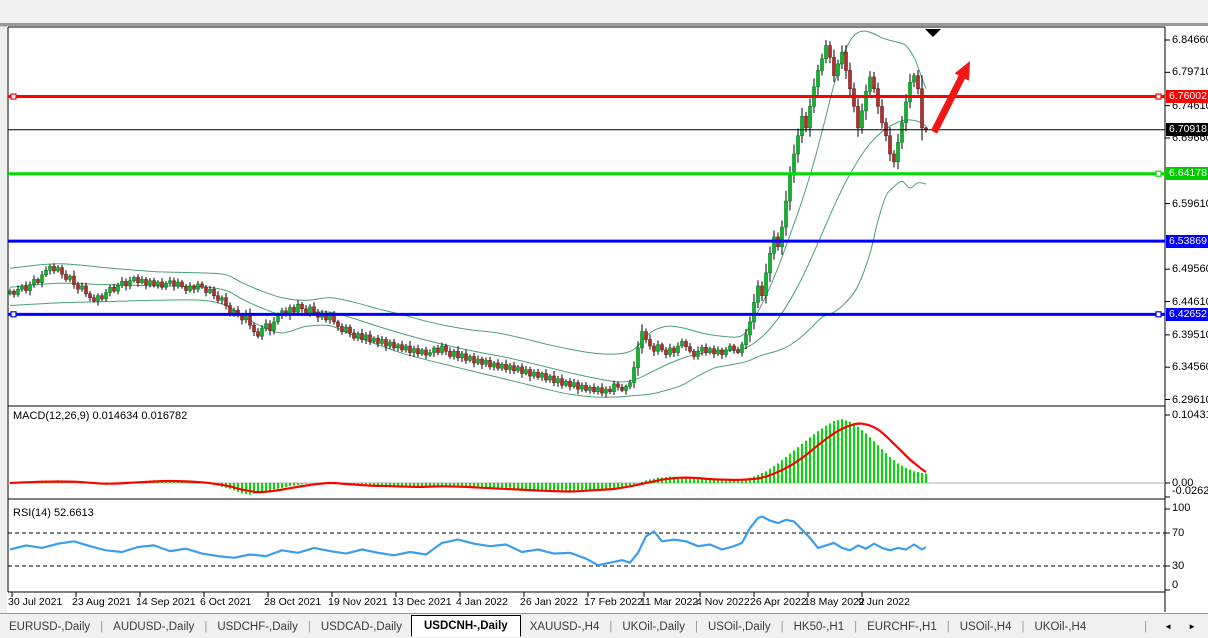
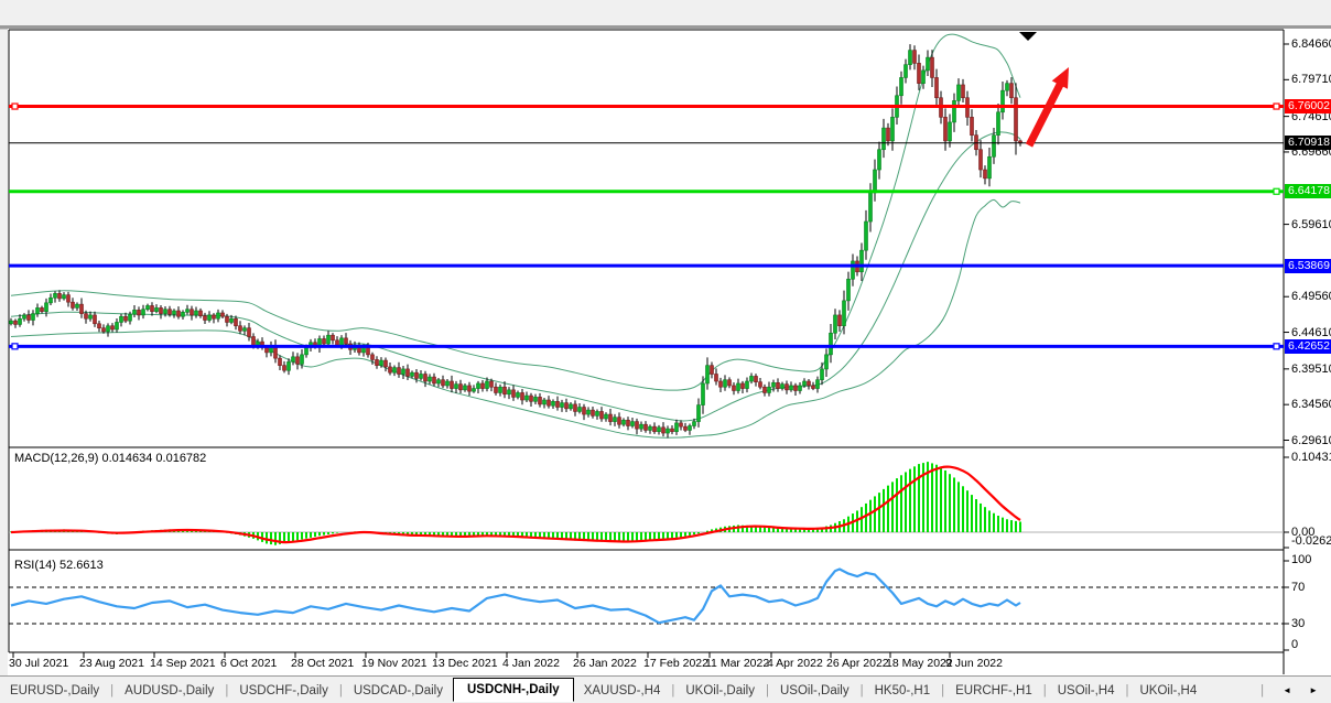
  MACD(12,26,9) 0.014634 0.016782
  RSI(14) 52.6613
  6.8466
  6.7971
  6.7461
  6.6966
  6.5961
  6.4956
  6.4461
  6.3951
  6.3456
  6.2961
  0.1043
  0.00
  -0.0262
  100
  70
  30
  0
  6.76002
  6.70918
  6.64178
  6.53869
  6.42652
  30 Jul 2021
  23 Aug 2021
  14 Sep 2021
  6 Oct 2021
  28 Oct 2021
  19 Nov 2021
  13 Dec 2021
  4 Jan 2022
  26 Jan 2022
  17 Feb 2022
  11 Mar 2022
- 4 Nov 2022
+ 4 Apr 2022
  26 Apr 2022
  18 May 2022
  9 Jun 2022
  EURUSD-,Daily
  |
  AUDUSD-,Daily
  |
  USDCHF-,Daily
  |
  USDCAD-,Daily
  USDCNH-,Daily
  XAUUSD-,H4
  |
  UKOil-,Daily
  |
  USOil-,Daily
  |
  HK50-,H1
  |
  EURCHF-,H1
  |
  USOil-,H4
  |
  UKOil-,H4
  |
  ◄
  ►
